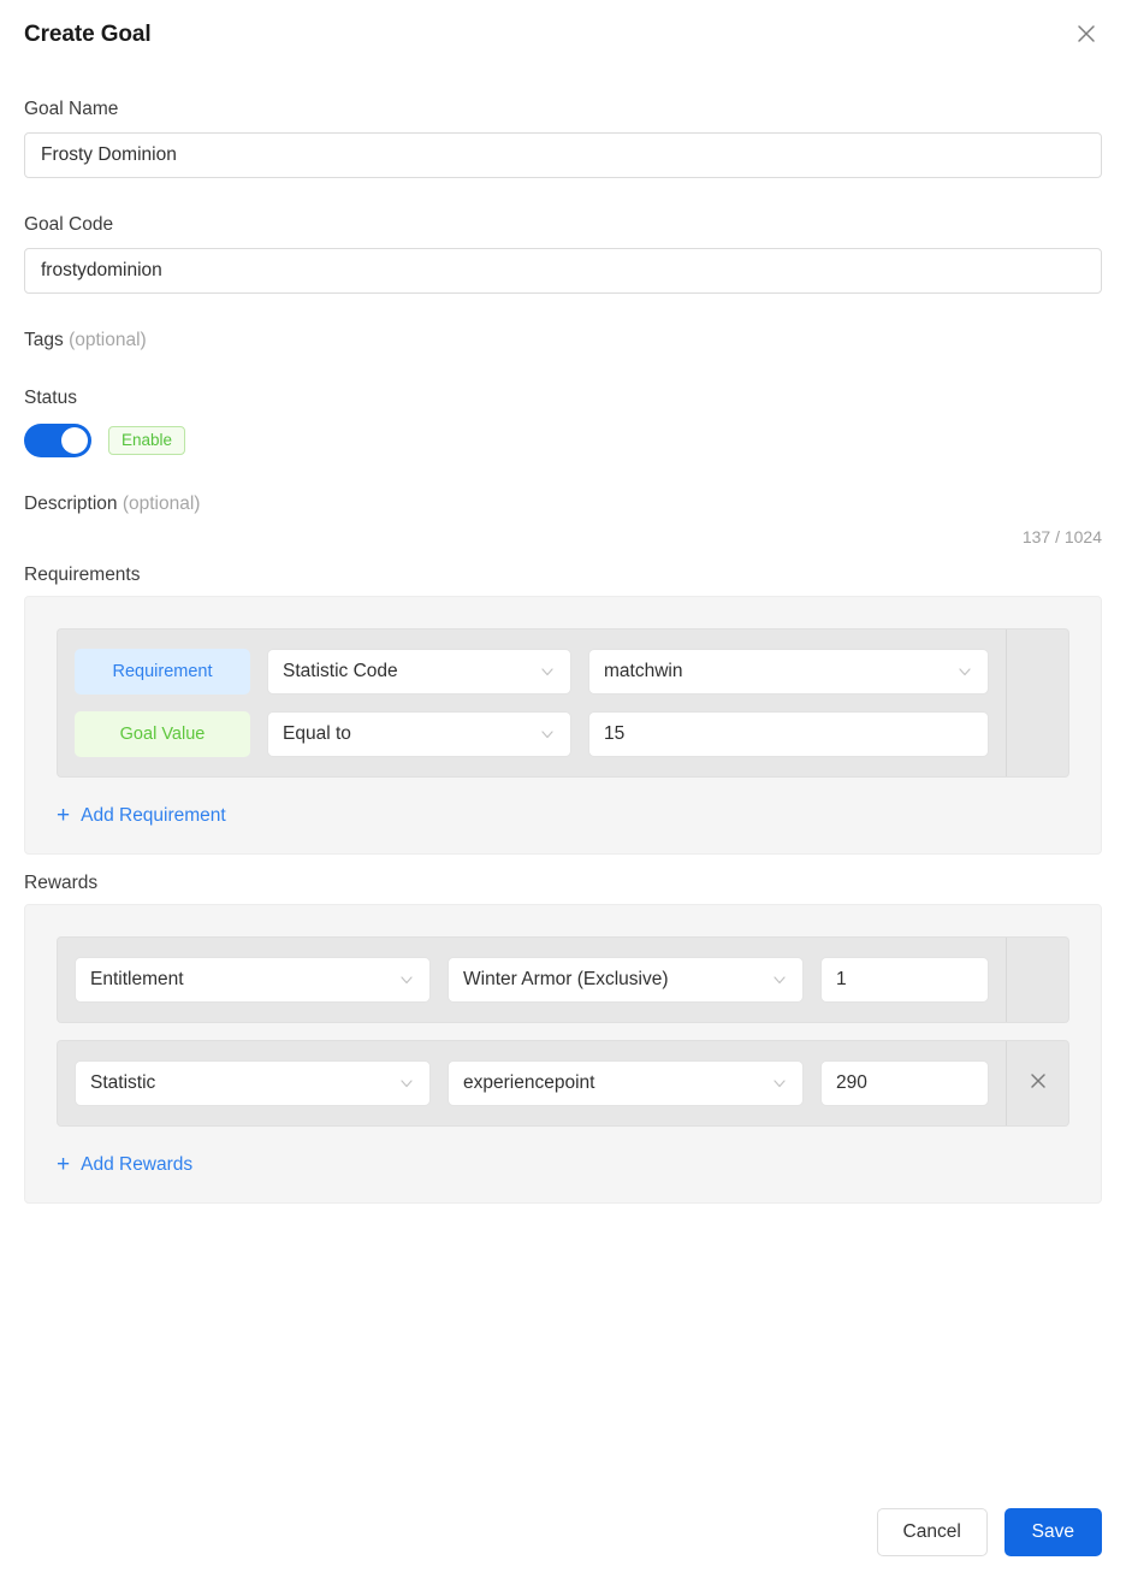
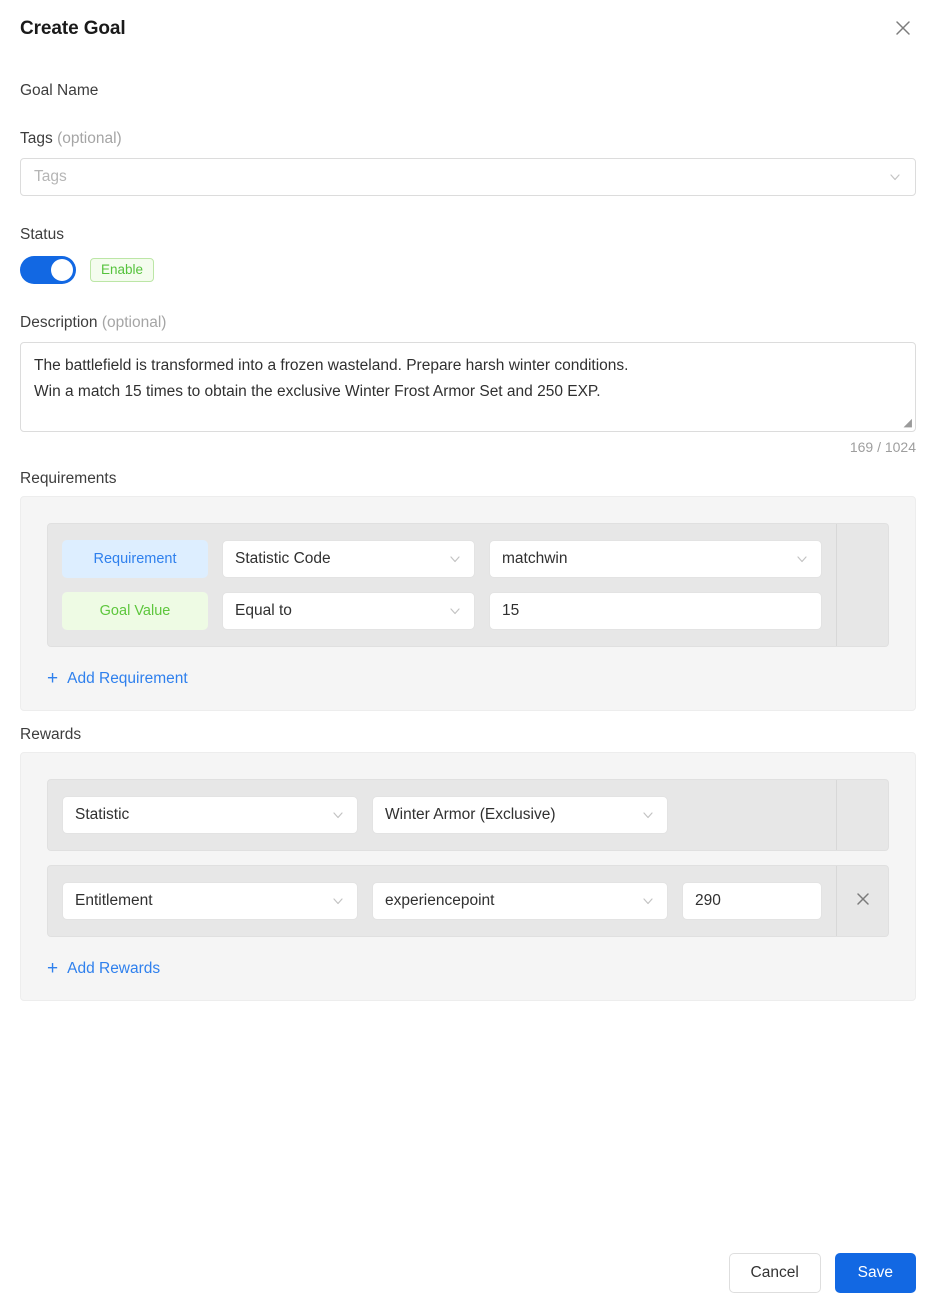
  Create Goal
  Goal Name
- Frosty Dominion
- Goal Code
- frostydominion
  Tags (optional)
+ Tags
  Status
  Enable
  Description (optional)
+ The battlefield is transformed into a frozen wasteland. Prepare harsh winter conditions.
+ Win a match 15 times to obtain the exclusive Winter Frost Armor Set and 250 EXP.
+ ◢
- 137 / 1024
+ 169 / 1024
  Requirements
  Requirement
  Statistic Code
  matchwin
  Goal Value
  Equal to
  15
  +
  Add Requirement
  Rewards
- Entitlement
+ Statistic
  Winter Armor (Exclusive)
- 1
- Statistic
+ Entitlement
  experiencepoint
  290
  +
  Add Rewards
  Cancel
  Save
